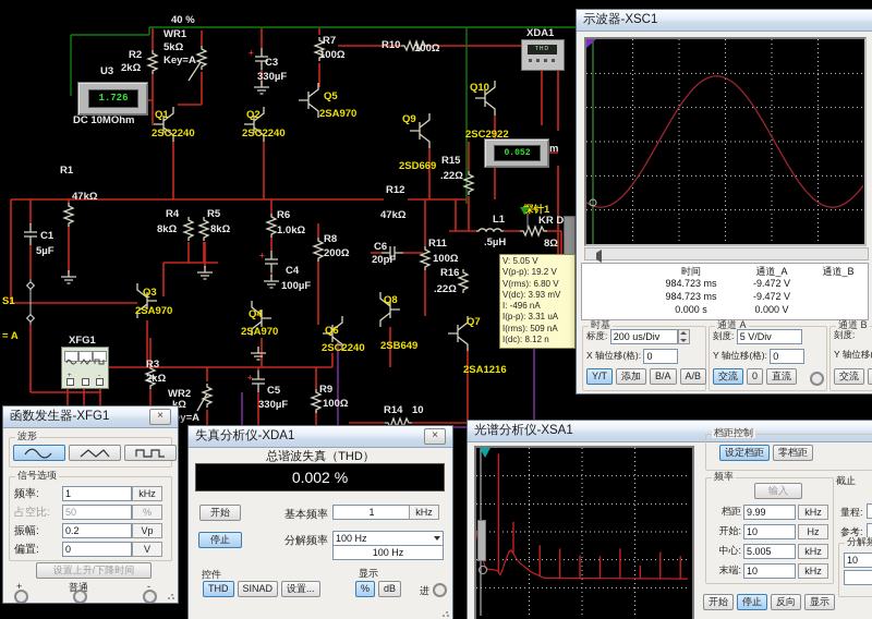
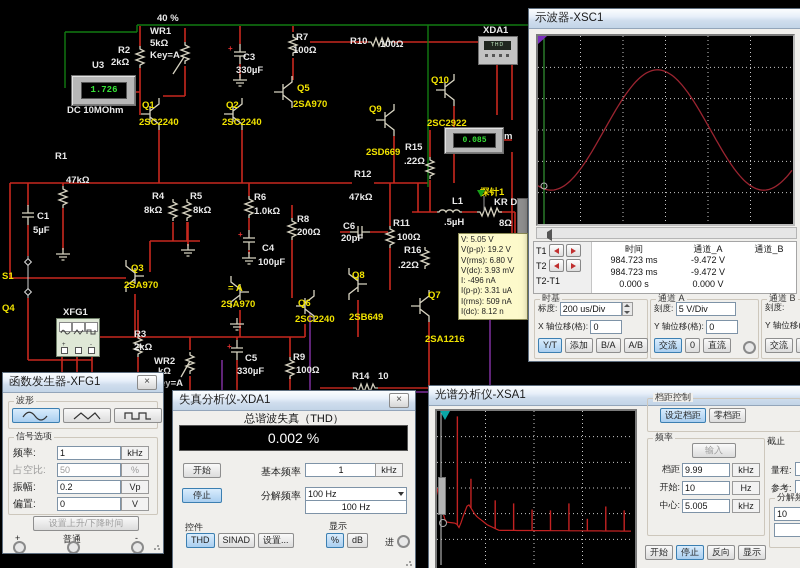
  40 %
  WR1
  5kΩ
  Key=A
  R2
  2kΩ
  U3
  DC 10MOhm
  Q1
  2SC2240
  Q2
  2SC2240
  R1
  47kΩ
  C1
  5µF
  S1
- = A
+ Q4
  XFG1
  C3
  330µF
  +
  R7
  100Ω
  R10
  100Ω
  Q5
  2SA970
  Q9
  2SD669
  Q10
  2SC2922
  R15
  .22Ω
  XDA1
  m
  R4
  8kΩ
  R5
  8kΩ
  R6
  1.0kΩ
  R8
  200Ω
  C4
  100µF
  +
  R12
  47kΩ
  C6
  20pF
  R11
  100Ω
  R16
  .22Ω
  L1
  .5µH
  探针1
  KR D
  8Ω
  Q3
  2SA970
- Q4
+ = A
  2SA970
  Q6
  2SC2240
  Q8
  2SB649
  Q7
  2SA1216
  R3
  2kΩ
  WR2
  y=A
  C5
  330µF
  +
  R9
  100Ω
  R14
  10
  1.726
- 0.052
+ 0.085
  V: 5.05 V
  V(p-p): 19.2 V
  V(rms): 6.80 V
  V(dc): 3.93 mV
  I: -496 nA
  I(p-p): 3.31 uA
  I(rms): 509 nA
  I(dc): 8.12 n
  示波器-XSC1
+ T1
+ T2
+ T2-T1
  时间
  通道_A
  通道_B
  984.723 ms
  -9.472 V
  984.723 ms
  -9.472 V
  0.000 s
  0.000 V
  时基
  标度: 200 us/Div
  X 轴位移(格): 0
  Y/T 添加 B/A A/B
  通道 A
  刻度: 5 V/Div
  Y 轴位移(格): 0
  交流 0 直流
  通道 B
  刻度:
  Y 轴位移
  交流
  函数发生器-XFG1
  ×
  波形
  信号选项
  频率: 1 kHz
  占空比: 50 %
  振幅: 0.2 Vp
  偏置: 0 V
  设置上升/下降时间
  +
  普通
  -
  失真分析仪-XDA1
  ×
  总谐波失真（THD）
  0.002 %
  开始
  停止
  基本频率
  1
  kHz
  分解频率
  100 Hz
  100 Hz
  控件
  THD SINAD 设置...
  显示
  % dB
  进
  光谱分析仪-XSA1
  档距控制
  设定档距 零档距
  频率
  输入
  档距 9.99 kHz
  开始: 10 Hz
  中心: 5.005 kHz
- 末端: 10 kHz
  截止
  量程:
  参考:
  10
  开始 停止 反向 显示
